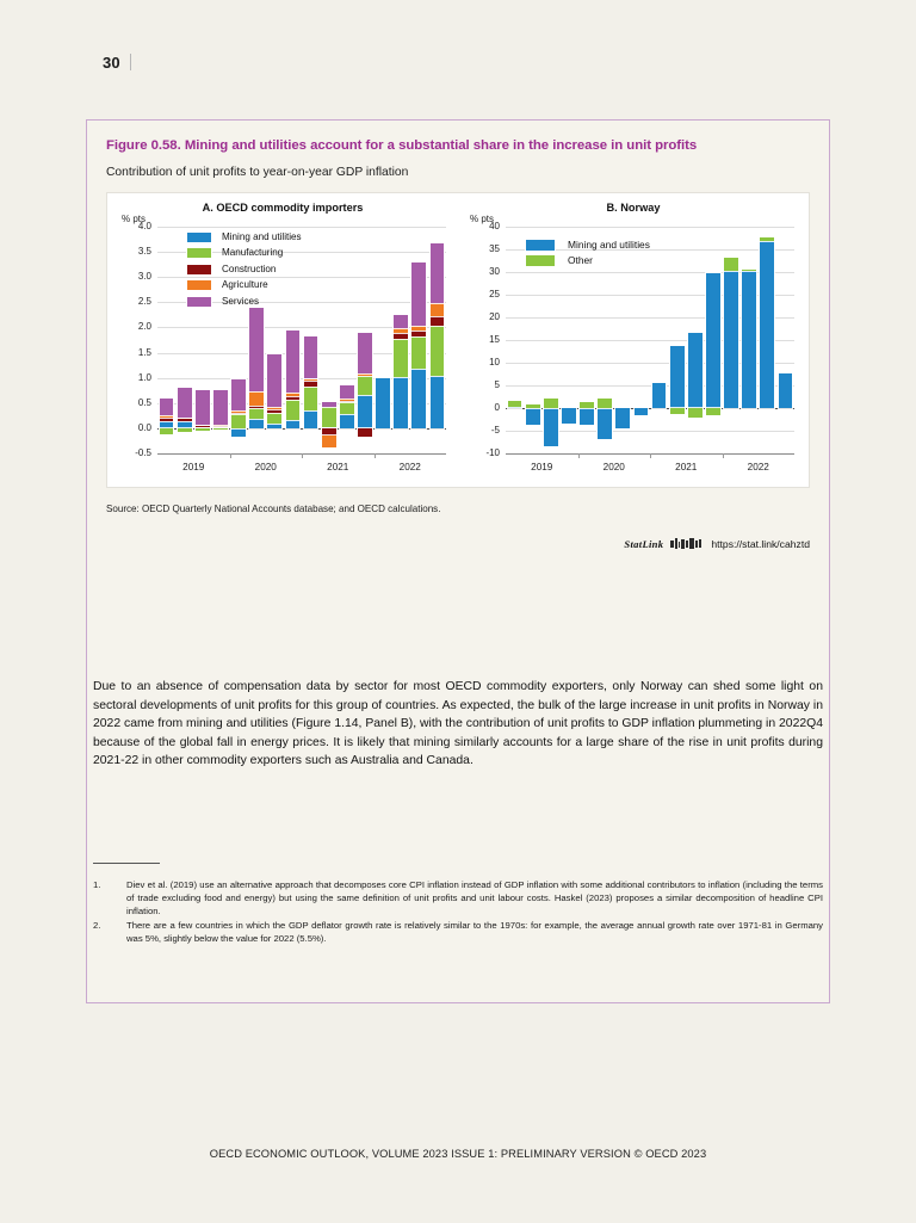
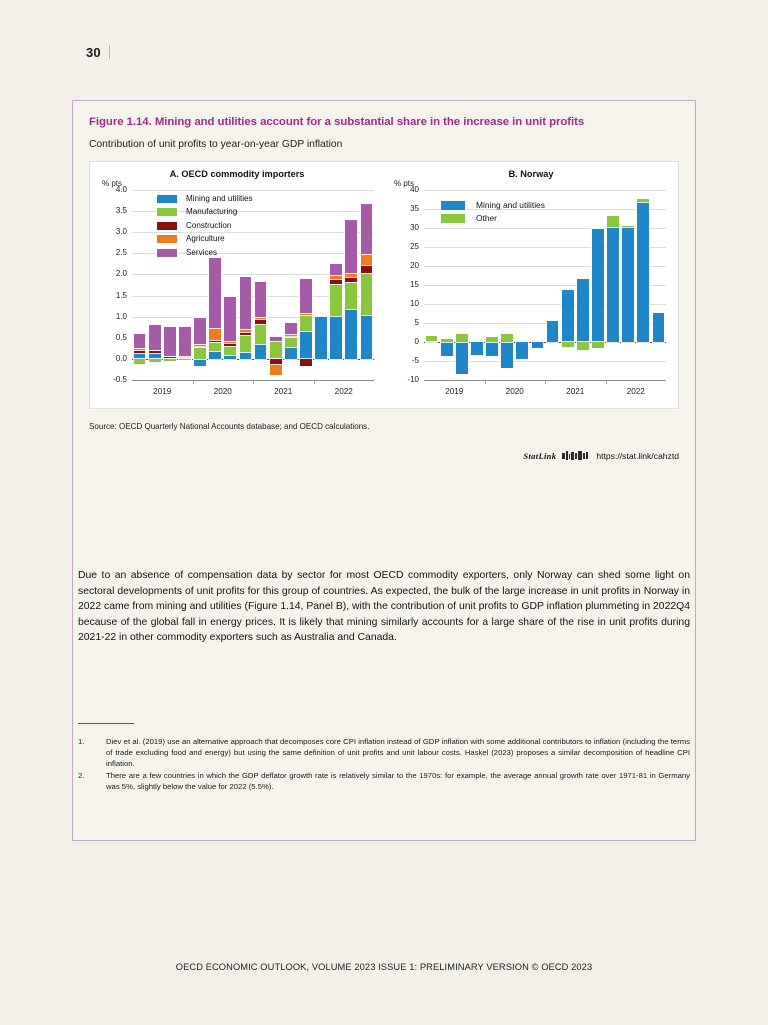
  30
- Figure 0.58. Mining and utilities account for a substantial share in the increase in unit profits
+ Figure 1.14. Mining and utilities account for a substantial share in the increase in unit profits
  Contribution of unit profits to year-on-year GDP inflation
  A. OECD commodity importers
  % pts
  -0.5
  0.0
  0.5
  1.0
  1.5
  2.0
  2.5
  3.0
  3.5
  4.0
  2019
  2020
  2021
  2022
  Mining and utilities
  Manufacturing
  Construction
  Agriculture
  Services
  B. Norway
  % pts
  -10
  -5
  0
  5
  10
  15
  20
  25
  30
  35
  40
  2019
  2020
  2021
  2022
  Mining and utilities
  Other
  Source: OECD Quarterly National Accounts database; and OECD calculations.
  StatLink https://stat.link/cahztd
  Due to an absence of compensation data by sector for most OECD commodity exporters, only Norway can shed some light on sectoral developments of unit profits for this group of countries. As expected, the bulk of the large increase in unit profits in Norway in 2022 came from mining and utilities (Figure 1.14, Panel B), with the contribution of unit profits to GDP inflation plummeting in 2022Q4 because of the global fall in energy prices. It is likely that mining similarly accounts for a large share of the rise in unit profits during 2021-22 in other commodity exporters such as Australia and Canada.
  1.
  Diev et al. (2019) use an alternative approach that decomposes core CPI inflation instead of GDP inflation with some additional contributors to inflation (including the terms of trade excluding food and energy) but using the same definition of unit profits and unit labour costs. Haskel (2023) proposes a similar decomposition of headline CPI inflation.
  2.
  There are a few countries in which the GDP deflator growth rate is relatively similar to the 1970s: for example, the average annual growth rate over 1971-81 in Germany was 5%, slightly below the value for 2022 (5.5%).
  OECD ECONOMIC OUTLOOK, VOLUME 2023 ISSUE 1: PRELIMINARY VERSION © OECD 2023
